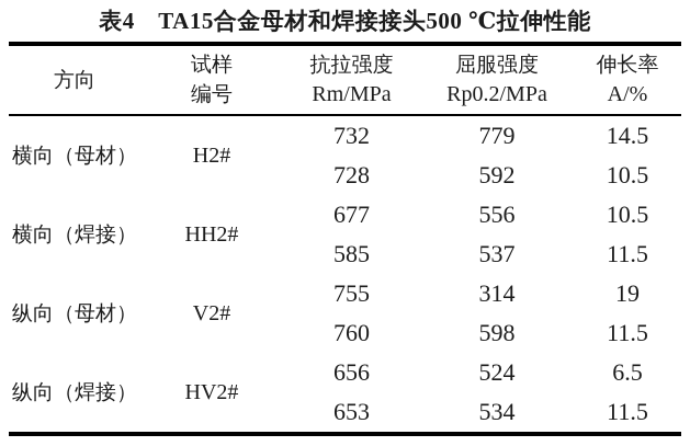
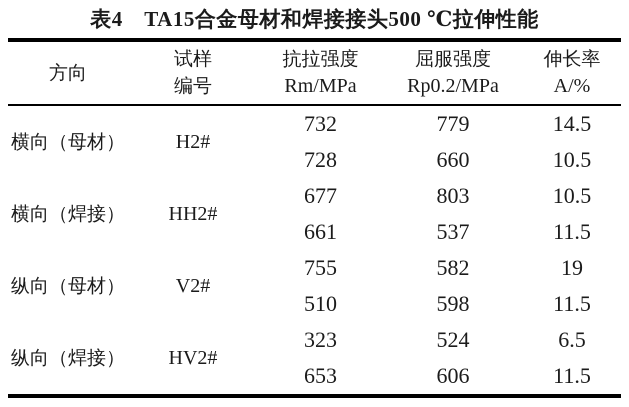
  表4 TA15合金母材和焊接接头500 ℃拉伸性能
  方向	试样 编号	抗拉强度 Rm/MPa	屈服强度 Rp0.2/MPa	伸长率 A/%
  横向（母材）	H2#	732	779	14.5
- 728	592	10.5
+ 728	660	10.5
- 横向（焊接）	HH2#	677	556	10.5
+ 横向（焊接）	HH2#	677	803	10.5
- 585	537	11.5
+ 661	537	11.5
- 纵向（母材）	V2#	755	314	19
+ 纵向（母材）	V2#	755	582	19
- 760	598	11.5
+ 510	598	11.5
- 纵向（焊接）	HV2#	656	524	6.5
+ 纵向（焊接）	HV2#	323	524	6.5
- 653	534	11.5
+ 653	606	11.5
